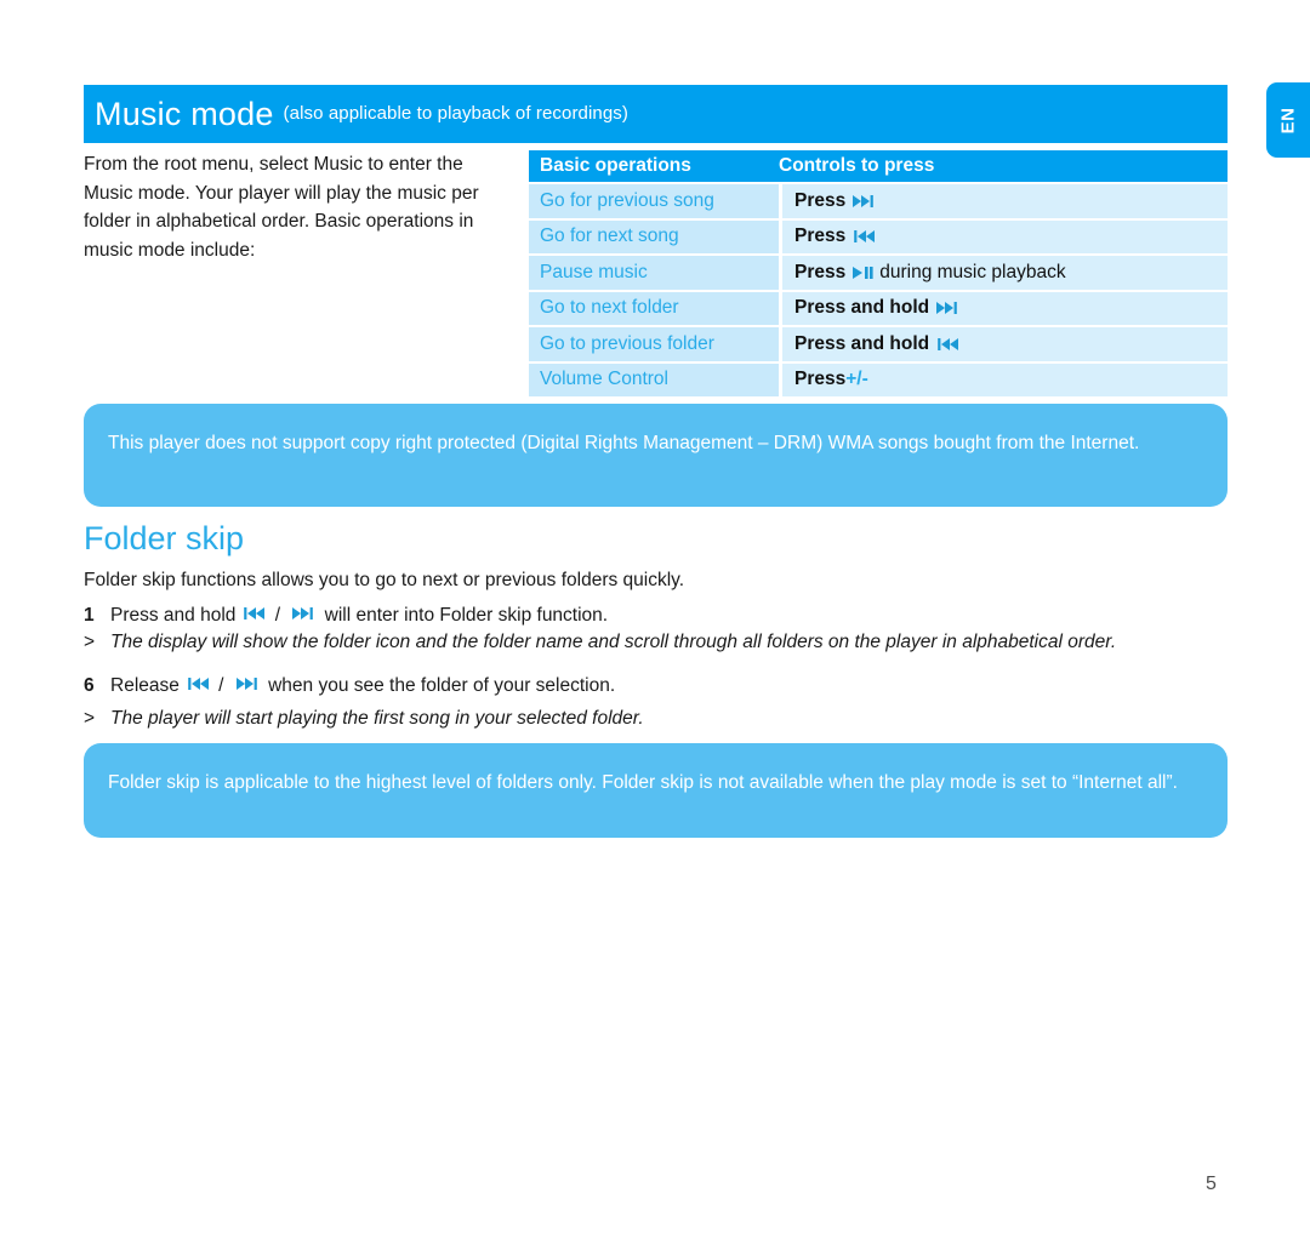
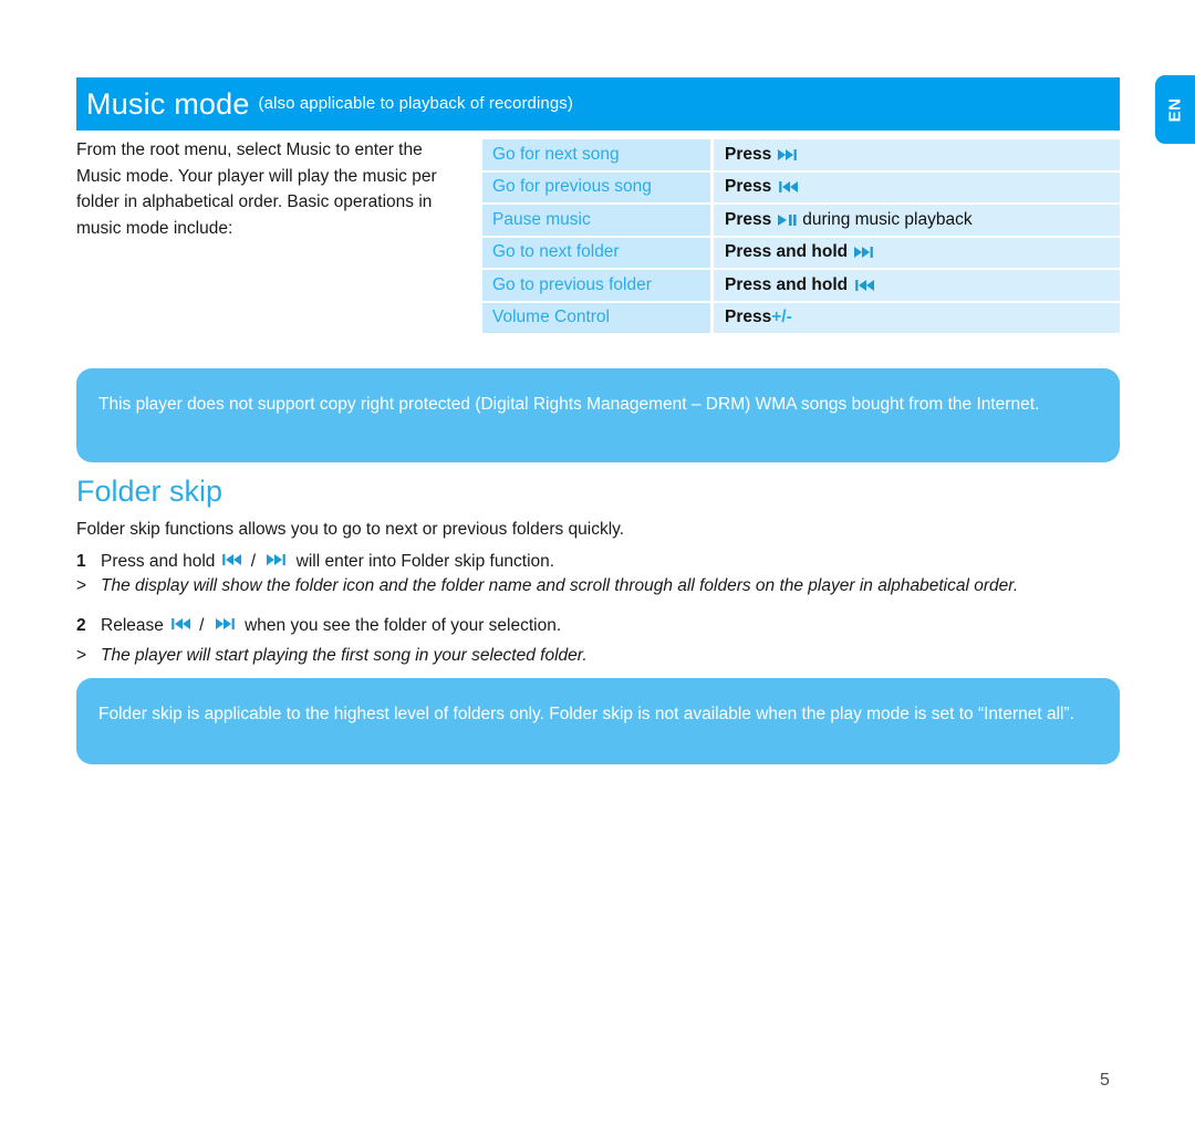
  Music mode
  (also applicable to playback of recordings)
  From the root menu, select Music to enter the Music mode. Your player will play the music per folder in alphabetical order. Basic operations in music mode include:
- Basic operations
- Controls to press
- Go for previous song
+ Go for next song
  Press
- Go for next song
+ Go for previous song
  Press
  Pause music
  Press
  during music playback
  Go to next folder
  Press and hold
  Go to previous folder
  Press and hold
  Volume Control
  Press
  +/-
  This player does not support copy right protected (Digital Rights Management – DRM) WMA songs bought from the Internet.
  Folder skip
  Folder skip functions allows you to go to next or previous folders quickly.
  1
  Press and hold / will enter into Folder skip function.
  >
  The display will show the folder icon and the folder name and scroll through all folders on the player in alphabetical order.
- 6
+ 2
  Release / when you see the folder of your selection.
  >
  The player will start playing the first song in your selected folder.
  Folder skip is applicable to the highest level of folders only. Folder skip is not available when the play mode is set to “Internet all”.
  5
